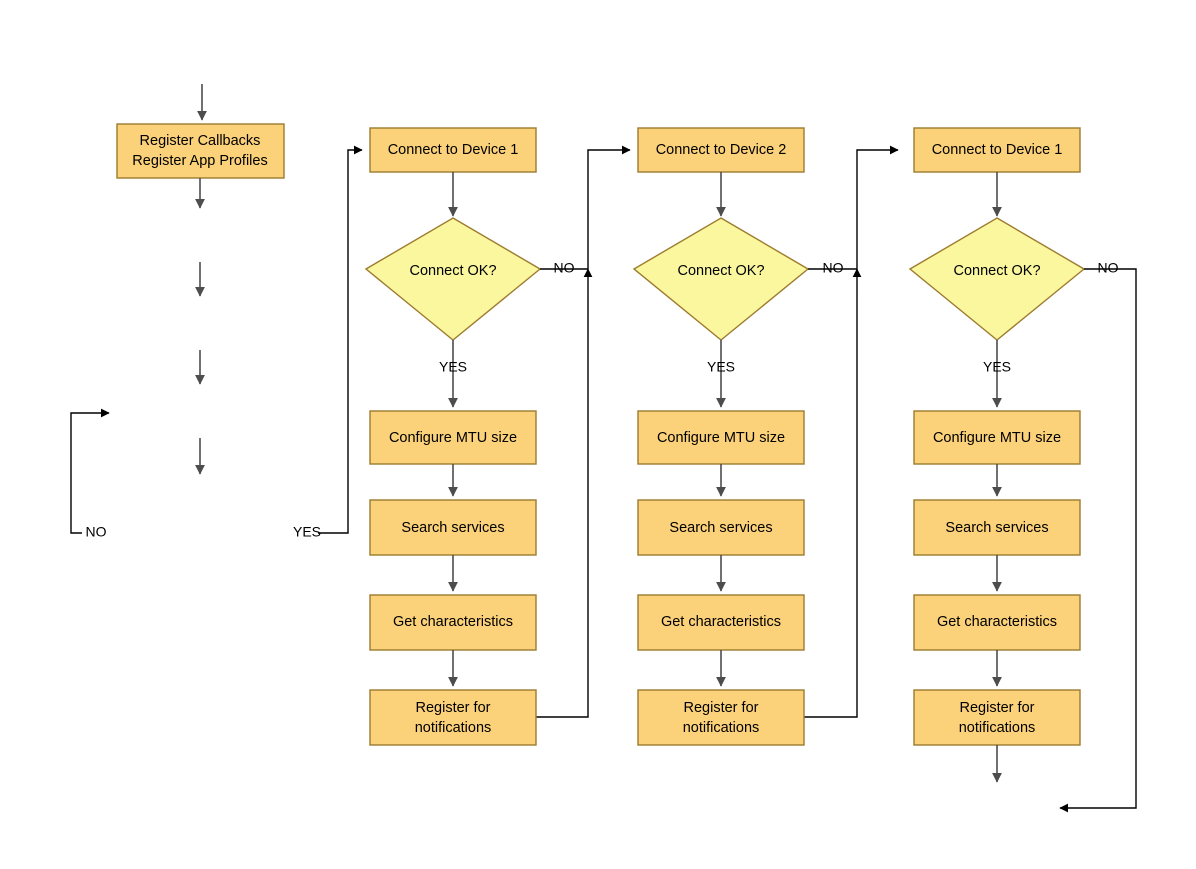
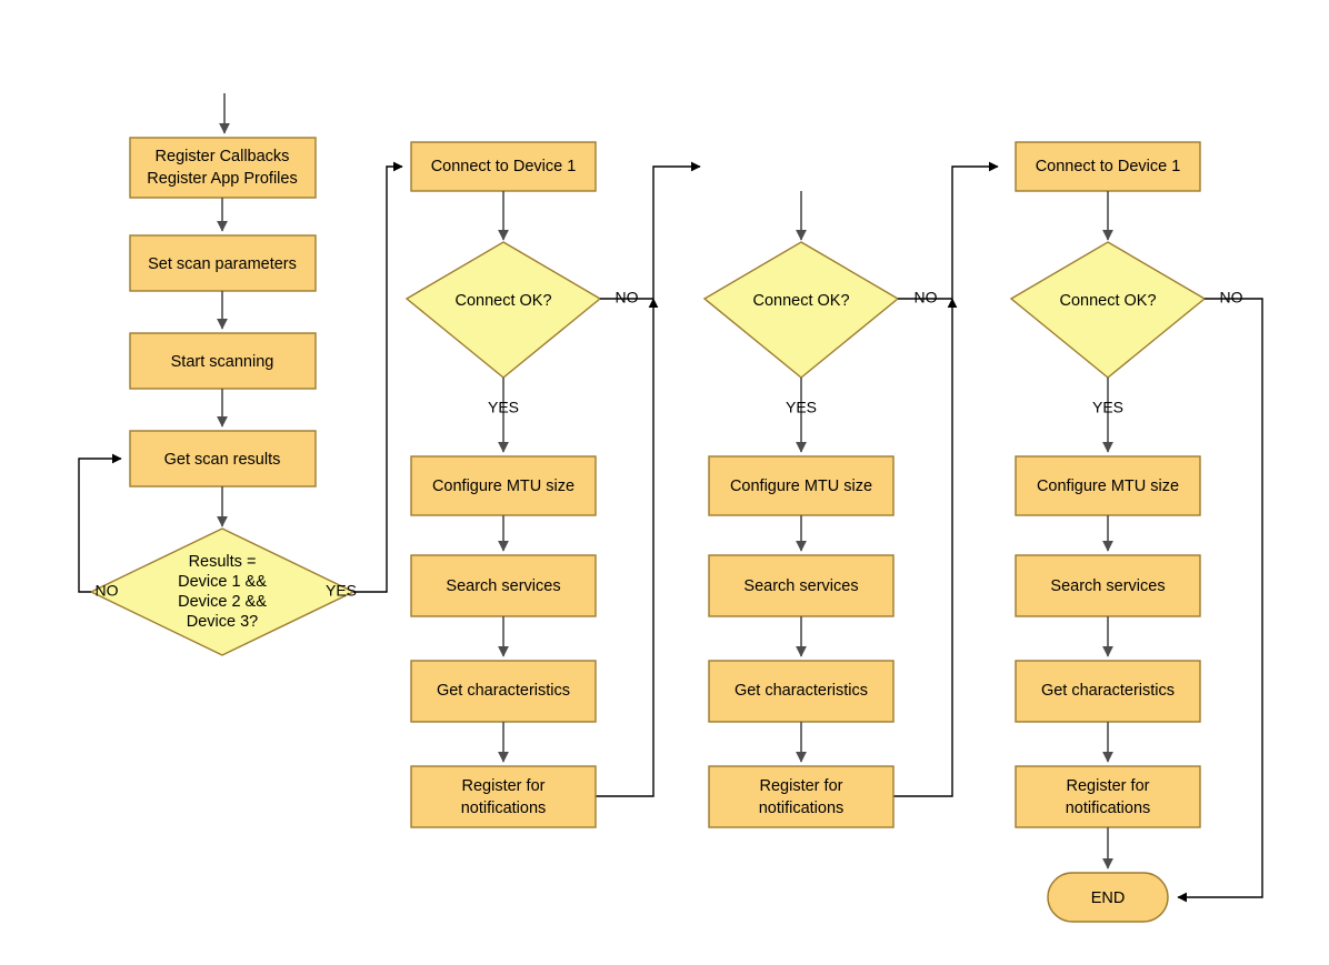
  Register Callbacks
  Register App Profiles
+ Set scan parameters
+ Start scanning
+ Get scan results
+ Results =
+ Device 1 &&
+ Device 2 &&
+ Device 3?
  NO
  YES
  Connect to Device 1
  Connect OK?
  NO
  YES
  Configure MTU size
  Search services
  Get characteristics
  Register for
  notifications
- Connect to Device 2
  Connect OK?
  NO
  YES
  Configure MTU size
  Search services
  Get characteristics
  Register for
  notifications
  Connect to Device 1
  Connect OK?
  NO
  YES
  Configure MTU size
  Search services
  Get characteristics
  Register for
  notifications
+ END
